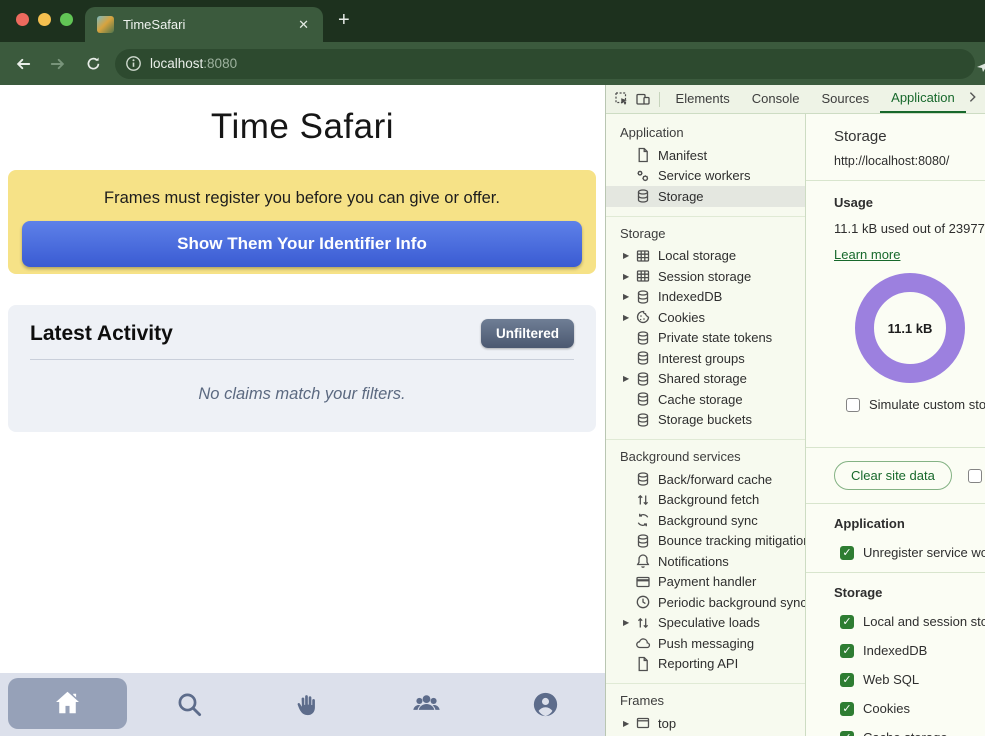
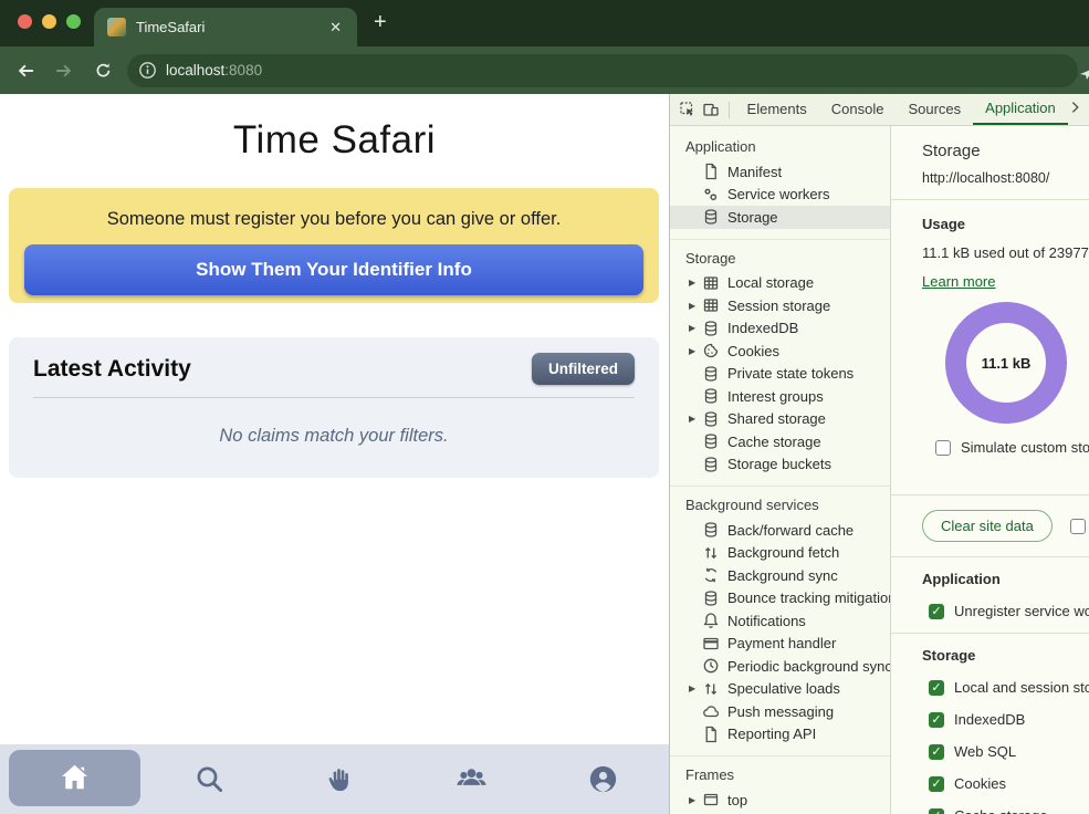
  TimeSafari
  ✕
  +
  localhost:8080
  Time Safari
- Frames must register you before you can give or offer.
+ Someone must register you before you can give or offer.
  Show Them Your Identifier Info
  Latest Activity
  Unfiltered
  No claims match your filters.
  Elements
  Console
  Sources
  Application
  Application
  Manifest
  Service workers
  Storage
  Storage
  ▶
  Local storage
  ▶
  Session storage
  ▶
  IndexedDB
  ▶
  Cookies
  Private state tokens
  Interest groups
  ▶
  Shared storage
  Cache storage
  Storage buckets
  Background services
  Back/forward cache
  Background fetch
  Background sync
  Bounce tracking mitigatio
  Notifications
  Payment handler
  Periodic background sync
  ▶
  Speculative loads
  Push messaging
  Reporting API
  Frames
  ▶
  top
  Storage
  http://localhost:8080/
  Usage
  11.1 kB used out of 23977
  Learn more
  11.1 kB
  Simulate custom sto
  Clear site data
  Application
  ✓
  Unregister service wo
  Storage
  ✓
  Local and session sto
  ✓
  IndexedDB
  ✓
  Web SQL
  ✓
  Cookies
